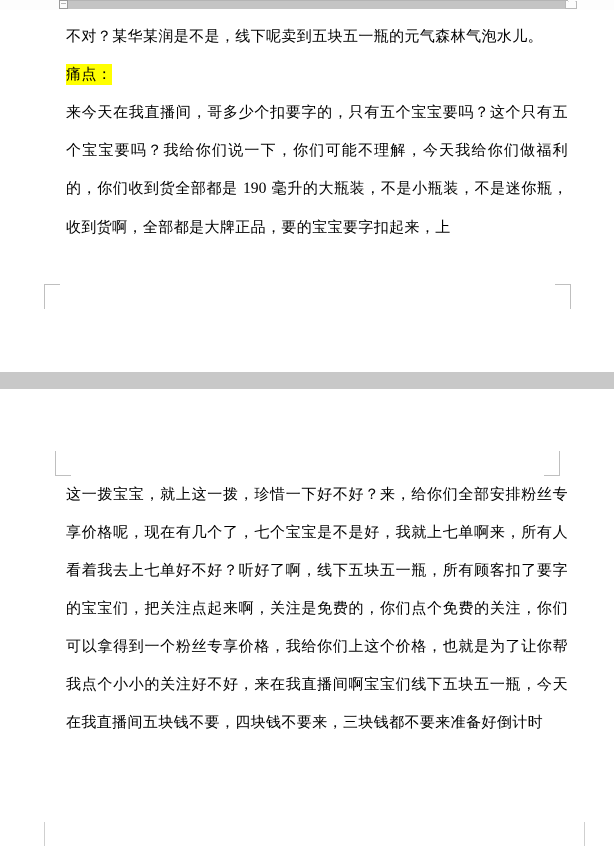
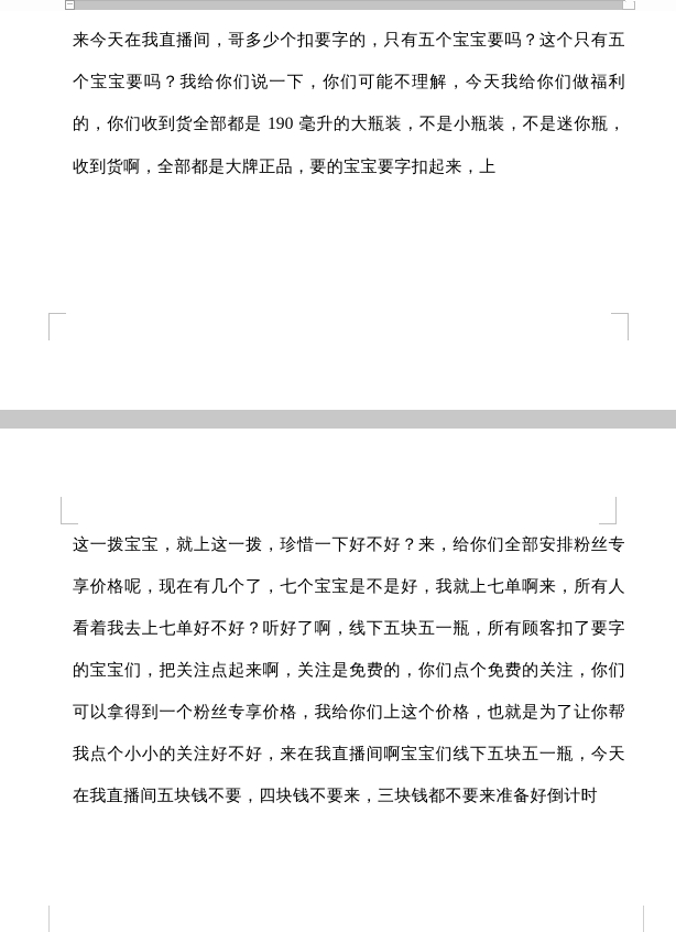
- 不对？某华某润是不是，线下呢卖到五块五一瓶的元气森林气泡水儿。
- 痛点：
  来今天在我直播间，哥多少个扣要字的，只有五个宝宝要吗？这个只有五个宝宝要吗？我给你们说一下，你们可能不理解，今天我给你们做福利的，你们收到货全部都是 190 毫升的大瓶装，不是小瓶装，不是迷你瓶，收到货啊，全部都是大牌正品，要的宝宝要字扣起来，上
  这一拨宝宝，就上这一拨，珍惜一下好不好？来，给你们全部安排粉丝专享价格呢，现在有几个了，七个宝宝是不是好，我就上七单啊来，所有人看着我去上七单好不好？听好了啊，线下五块五一瓶，所有顾客扣了要字的宝宝们，把关注点起来啊，关注是免费的，你们点个免费的关注，你们可以拿得到一个粉丝专享价格，我给你们上这个价格，也就是为了让你帮我点个小小的关注好不好，来在我直播间啊宝宝们线下五块五一瓶，今天在我直播间五块钱不要，四块钱不要来，三块钱都不要来准备好倒计时
